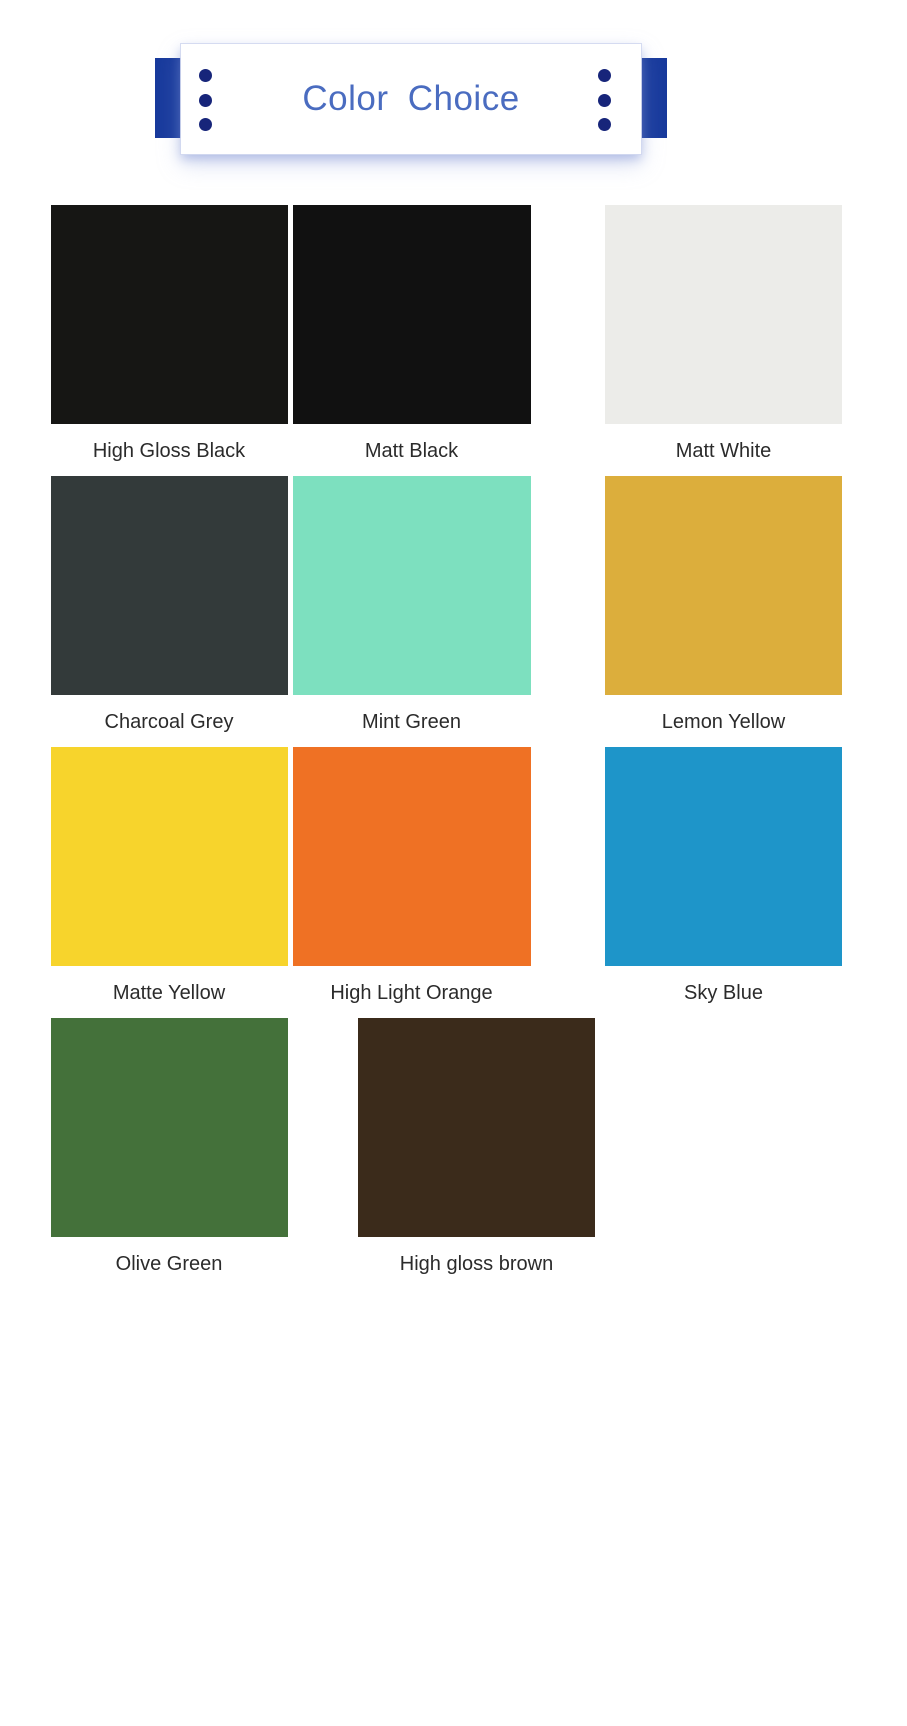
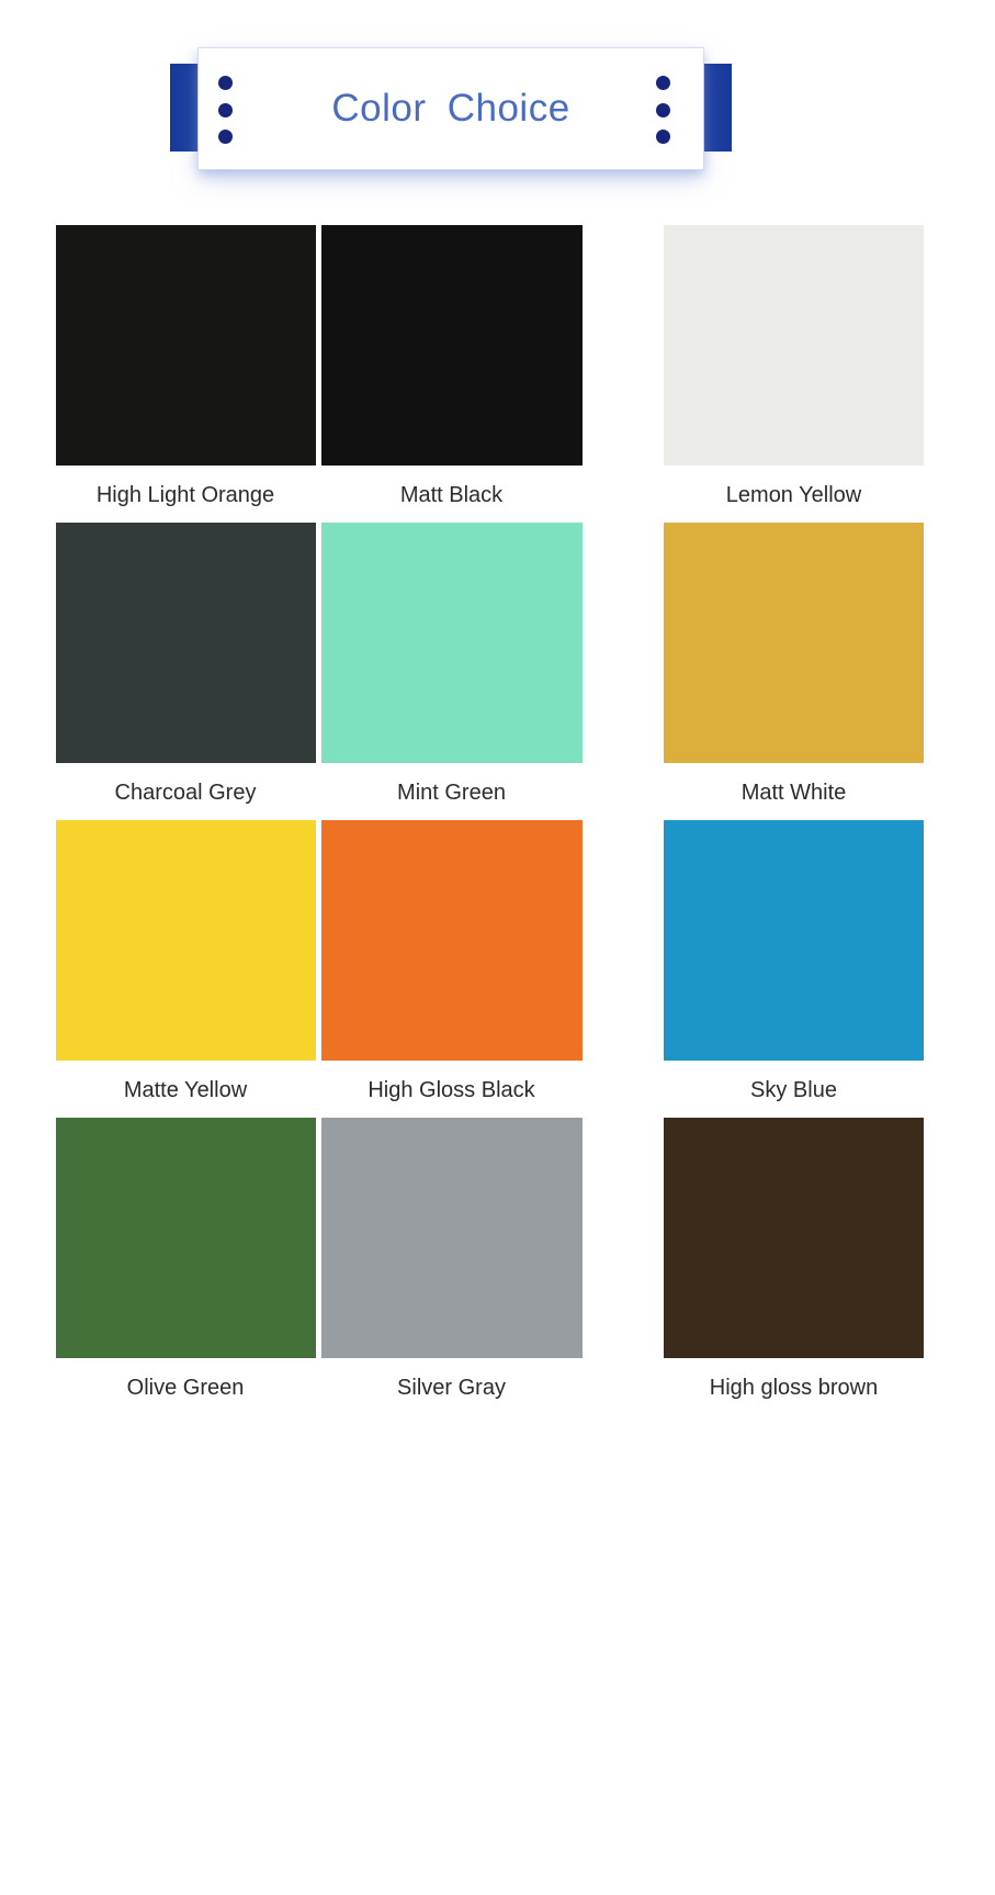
  Color Choice
- High Gloss Black
+ High Light Orange
  Matt Black
- Matt White
+ Lemon Yellow
  Charcoal Grey
  Mint Green
- Lemon Yellow
+ Matt White
  Matte Yellow
- High Light Orange
+ High Gloss Black
  Sky Blue
  Olive Green
+ Silver Gray
  High gloss brown
